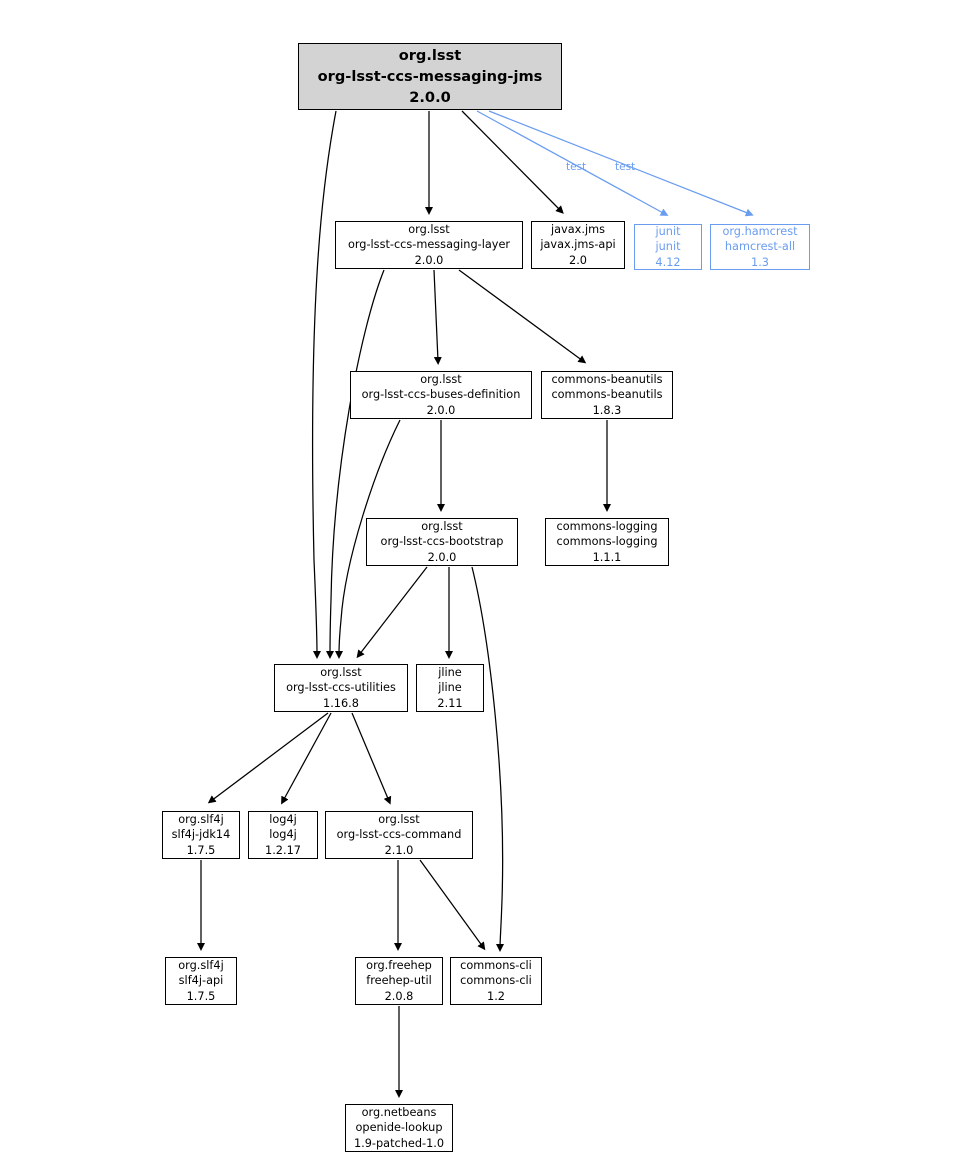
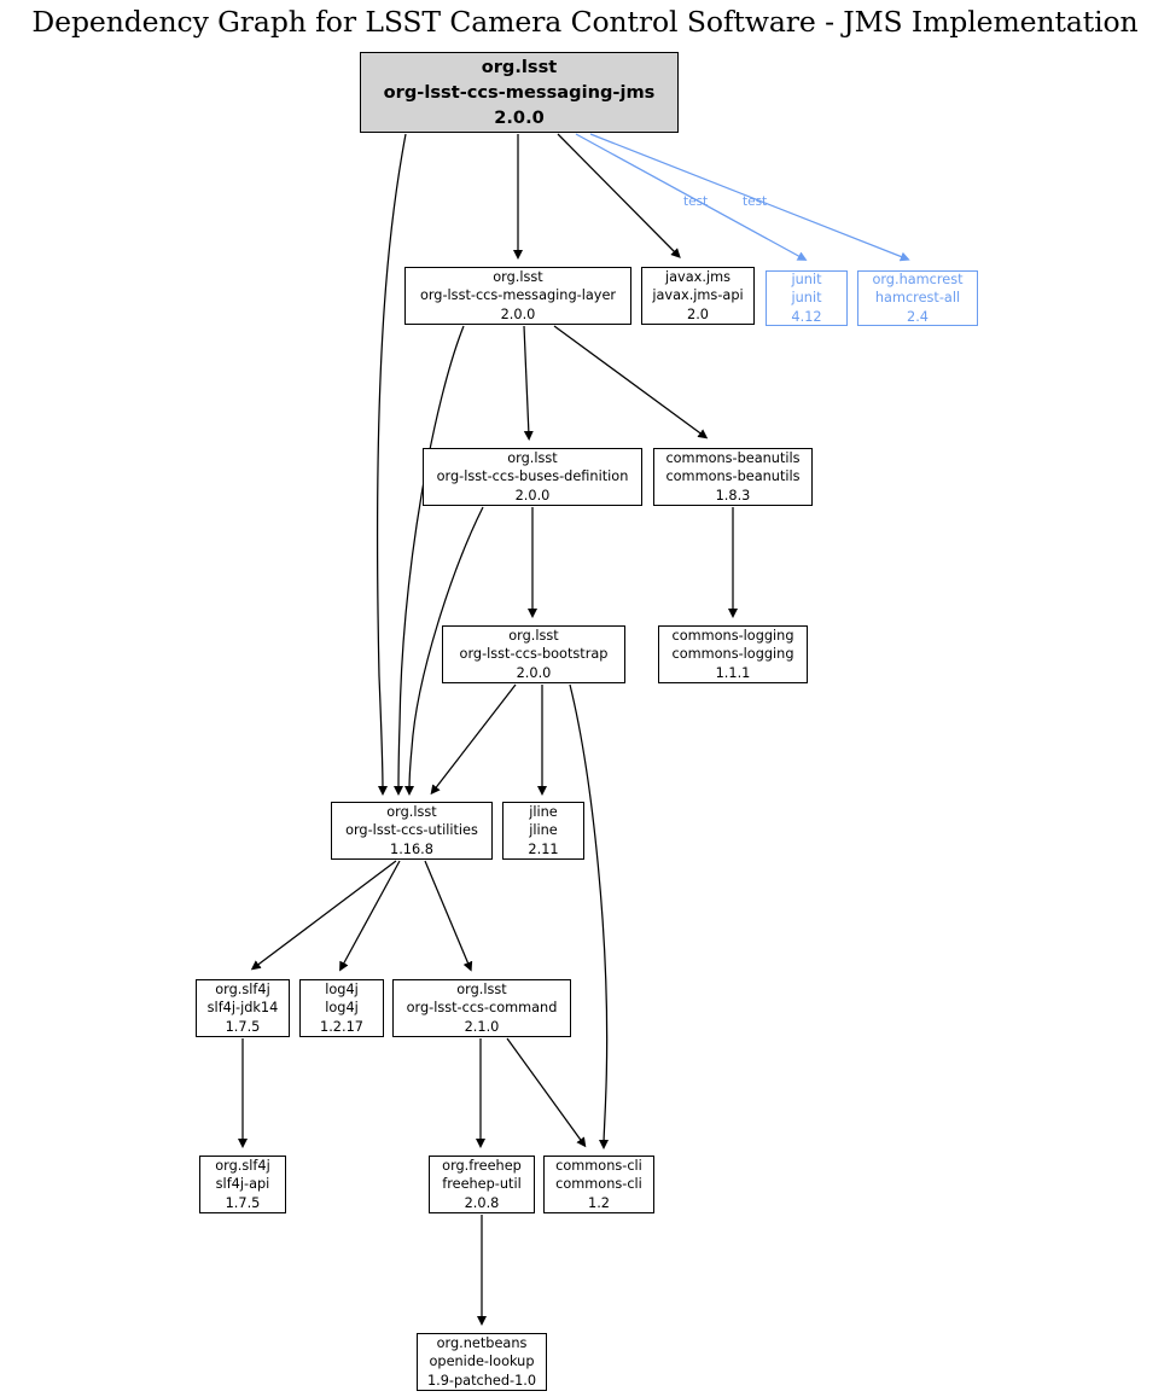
+ Dependency Graph for LSST Camera Control Software - JMS Implementation
  org.lsst
  org-lsst-ccs-messaging-jms
  2.0.0
  org.lsst
  org-lsst-ccs-messaging-layer
  2.0.0
  javax.jms
  javax.jms-api
  2.0
  junit
  junit
  4.12
  org.hamcrest
  hamcrest-all
- 1.3
+ 2.4
  org.lsst
  org-lsst-ccs-buses-definition
  2.0.0
  commons-beanutils
  commons-beanutils
  1.8.3
  org.lsst
  org-lsst-ccs-bootstrap
  2.0.0
  commons-logging
  commons-logging
  1.1.1
  org.lsst
  org-lsst-ccs-utilities
  1.16.8
  jline
  jline
  2.11
  org.slf4j
  slf4j-jdk14
  1.7.5
  log4j
  log4j
  1.2.17
  org.lsst
  org-lsst-ccs-command
  2.1.0
  org.slf4j
  slf4j-api
  1.7.5
  org.freehep
  freehep-util
  2.0.8
  commons-cli
  commons-cli
  1.2
  org.netbeans
  openide-lookup
  1.9-patched-1.0
  test
  test
